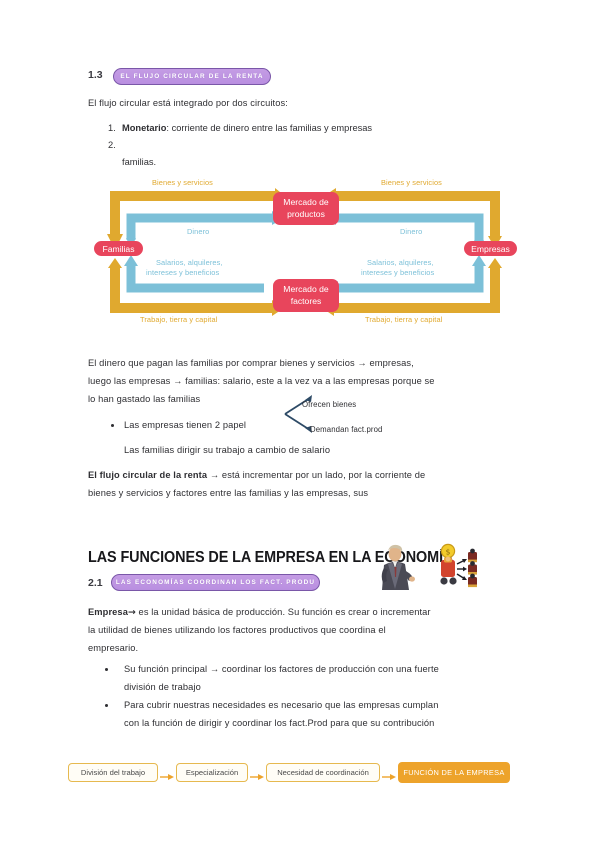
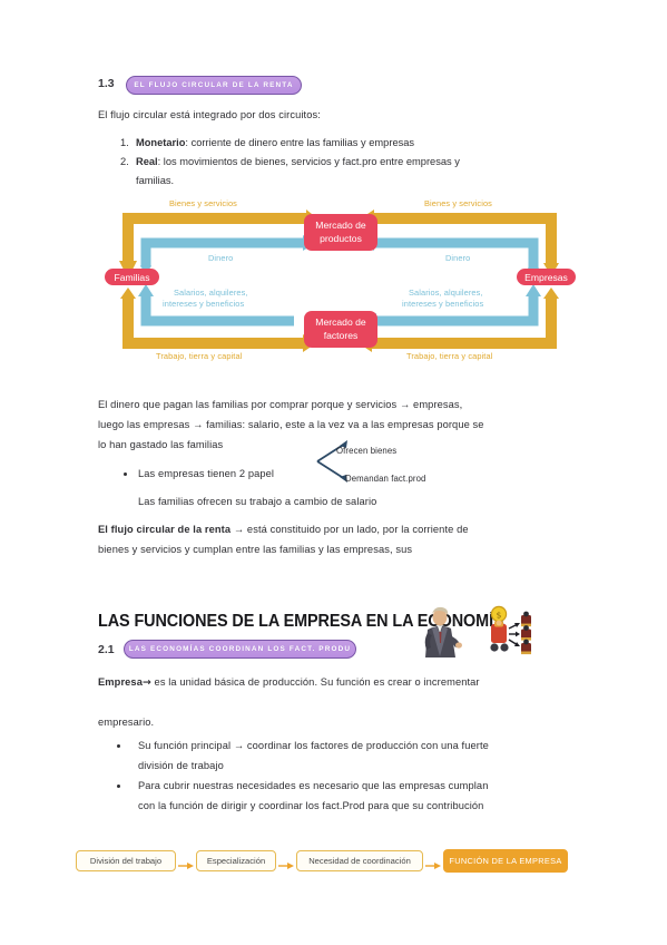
  1.3
  El flujo circular está integrado por dos circuitos:
  1.
  Monetario: corriente de dinero entre las familias y empresas
  2.
+ Real: los movimientos de bienes, servicios y fact.pro entre empresas y
  familias.
  Bienes y servicios
  Bienes y servicios
  Dinero
  Dinero
  Salarios, alquileres,
  intereses y beneficios
  Salarios, alquileres,
  intereses y beneficios
  Trabajo, tierra y capital
  Trabajo, tierra y capital
  Mercado de productos
  Mercado de factores
  Familias
  Empresas
- El dinero que pagan las familias por comprar bienes y servicios → empresas,
+ El dinero que pagan las familias por comprar porque y servicios → empresas,
  luego las empresas → familias: salario, este a la vez va a las empresas porque se
  lo han gastado las familias
  Las empresas tienen 2 papel
  Ofrecen bienes
  Demandan fact.prod
- Las familias dirigir su trabajo a cambio de salario
+ Las familias ofrecen su trabajo a cambio de salario
- El flujo circular de la renta → está incrementar por un lado, por la corriente de
+ El flujo circular de la renta → está constituido por un lado, por la corriente de
- bienes y servicios y factores entre las familias y las empresas, sus
+ bienes y servicios y cumplan entre las familias y las empresas, sus
  LAS FUNCIONES DE LA EMPRESA EN LA ENOMÍ
  2.1
  $
  Empresa→ es la unidad básica de producción. Su función es crear o incrementar
- la utilidad de bienes utilizando los factores productivos que coordina el
  empresario.
  Su función principal → coordinar los factores de producción con una fuerte
  división de trabajo
  Para cubrir nuestras necesidades es necesario que las empresas cumplan
  con la función de dirigir y coordinar los fact.Prod para que su contribución
  División del trabajo
  Especialización
  Necesidad de coordinación
  FUNCIÓN DE LA EMPRESA
